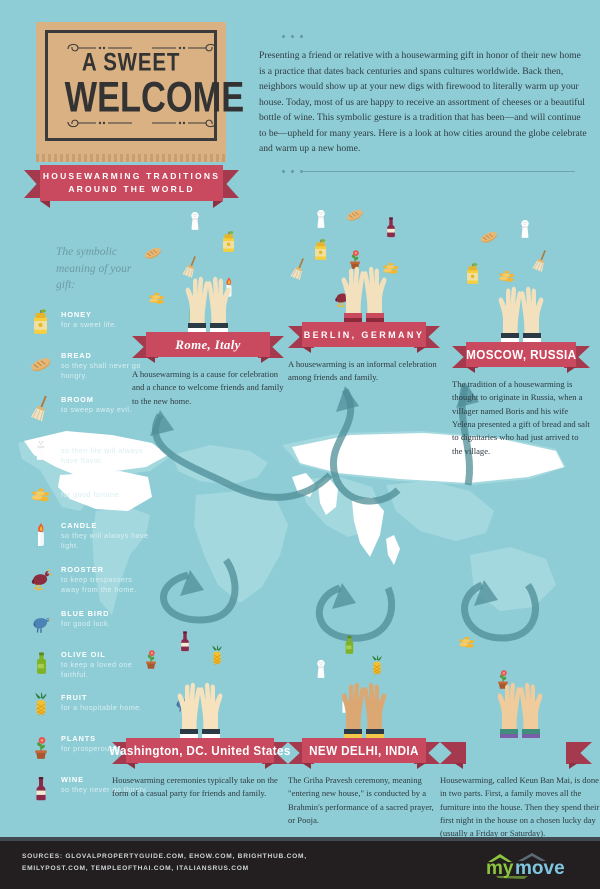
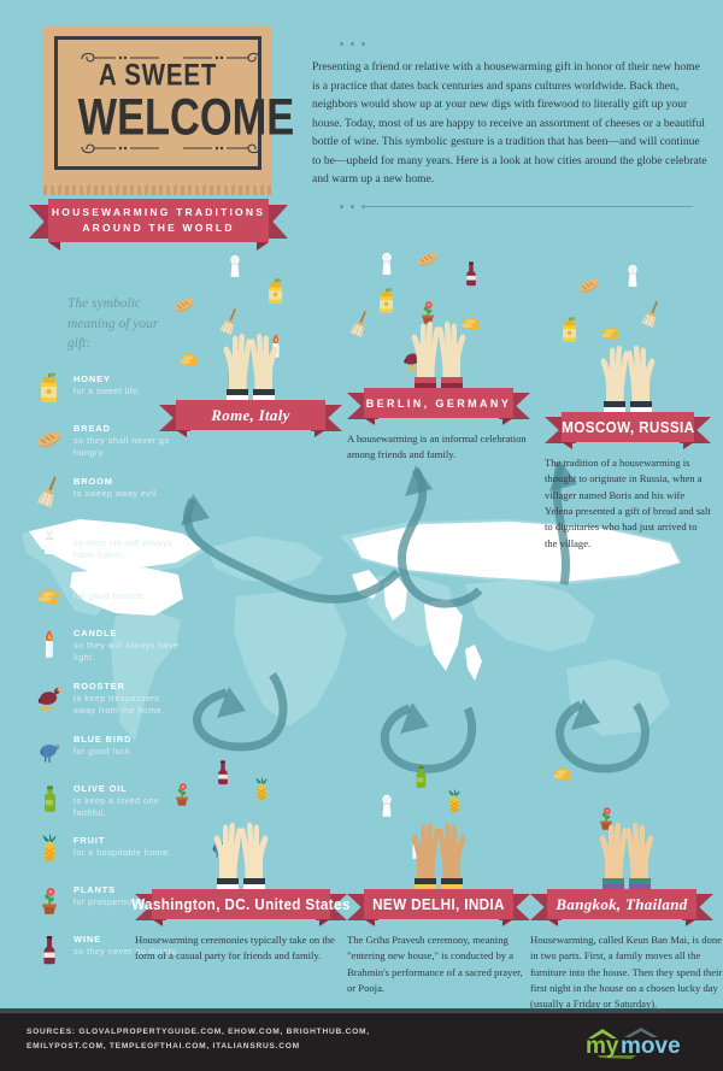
  A SWEET
  WELCOME
  HOUSEWARMING TRADITIONS
  AROUND THE WORLD
- Presenting a friend or relative with a housewarming gift in honor of their new home is a practice that dates back centuries and spans cultures worldwide. Back then, neighbors would show up at your new digs with firewood to literally warm up your house. Today, most of us are happy to receive an assortment of cheeses or a beautiful bottle of wine. This symbolic gesture is a tradition that has been—and will continue to be—upheld for many years. Here is a look at how cities around the globe celebrate and warm up a new home.
+ Presenting a friend or relative with a housewarming gift in honor of their new home is a practice that dates back centuries and spans cultures worldwide. Back then, neighbors would show up at your new digs with firewood to literally gift up your house. Today, most of us are happy to receive an assortment of cheeses or a beautiful bottle of wine. This symbolic gesture is a tradition that has been—and will continue to be—upheld for many years. Here is a look at how cities around the globe celebrate and warm up a new home.
  The symbolic meaning of your gift:
  HONEY
  for a sweet life.
  BREAD
  so they shall never go hungry.
  BROOM
  to sweep away evil.
  so their life will always have flavor.
  for good fortune.
  CANDLE
  so they will always have light.
  ROOSTER
  to keep trespassers away from the home.
  BLUE BIRD
  for good luck.
  OLIVE OIL
  to keep a loved one faithful.
  FRUIT
  for a hospitable home.
  PLANTS
  for prosperous li
  WINE
  so they never go thirsty.
  Rome, Italy
- A housewarming is a cause for celebration and a chance to welcome friends and family to the new home.
  BERLIN, GERMANY
  A housewarming is an informal celebration among friends and family.
  MOSCOW, RUSSIA
  The tradition of a housewarming is thought to originate in Russia, when a villager named Boris and his wife Yelena presented a gift of bread and salt to dignitaries who had just arrived to the village.
  Washington, DC. United States
  Housewarming ceremonies typically take on the form of a casual party for friends and family.
  NEW DELHI, INDIA
  The Griha Pravesh ceremony, meaning "entering new house," is conducted by a Brahmin's performance of a sacred prayer, or Pooja.
+ Bangkok, Thailand
  Housewarming, called Keun Ban Mai, is done in two parts. First, a family moves all the furniture into the house. Then they spend their first night in the house on a chosen lucky day (usually a Friday or Saturday).
  my
  move
